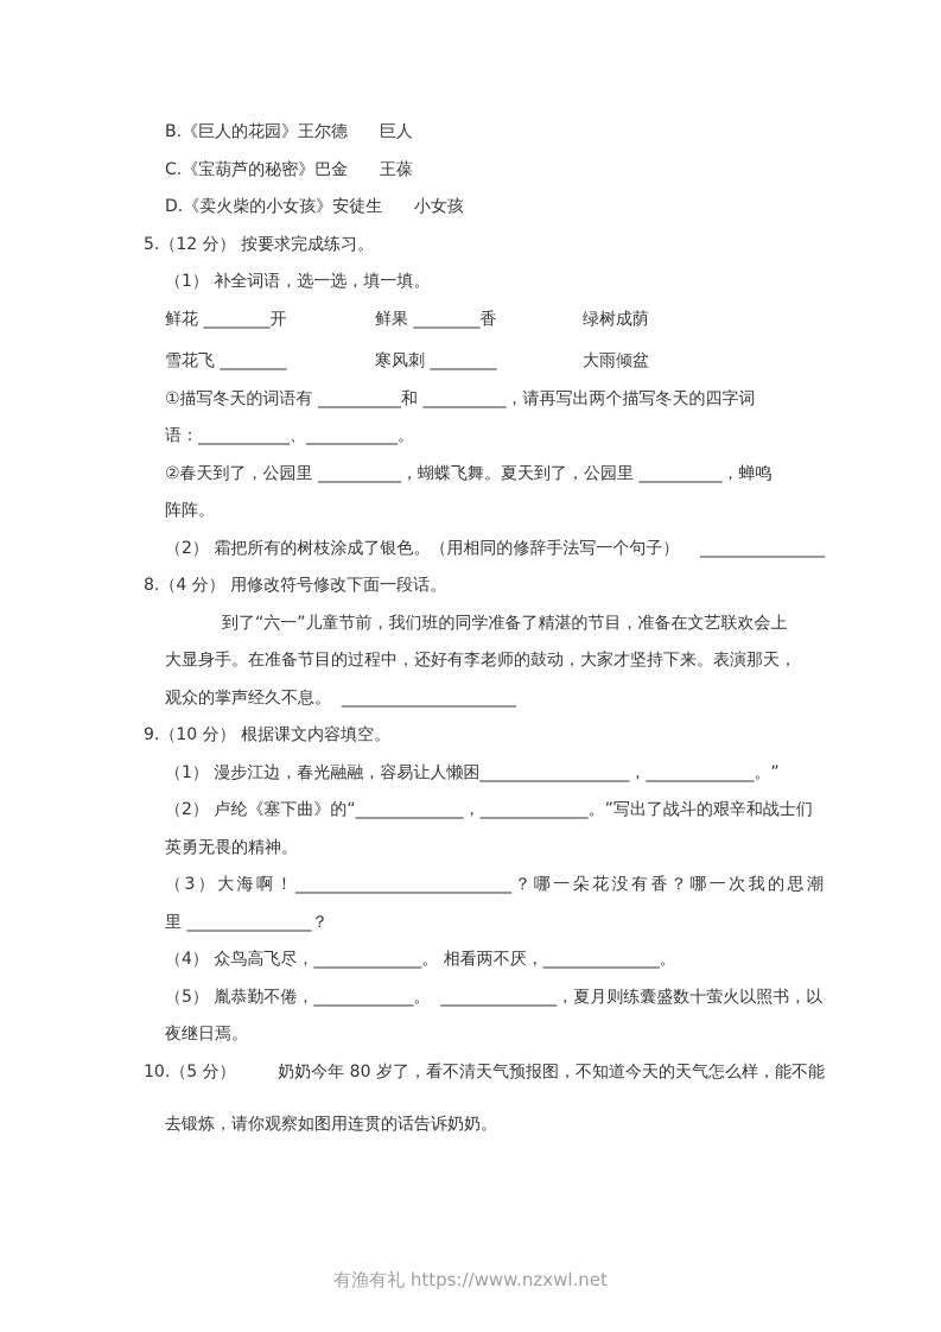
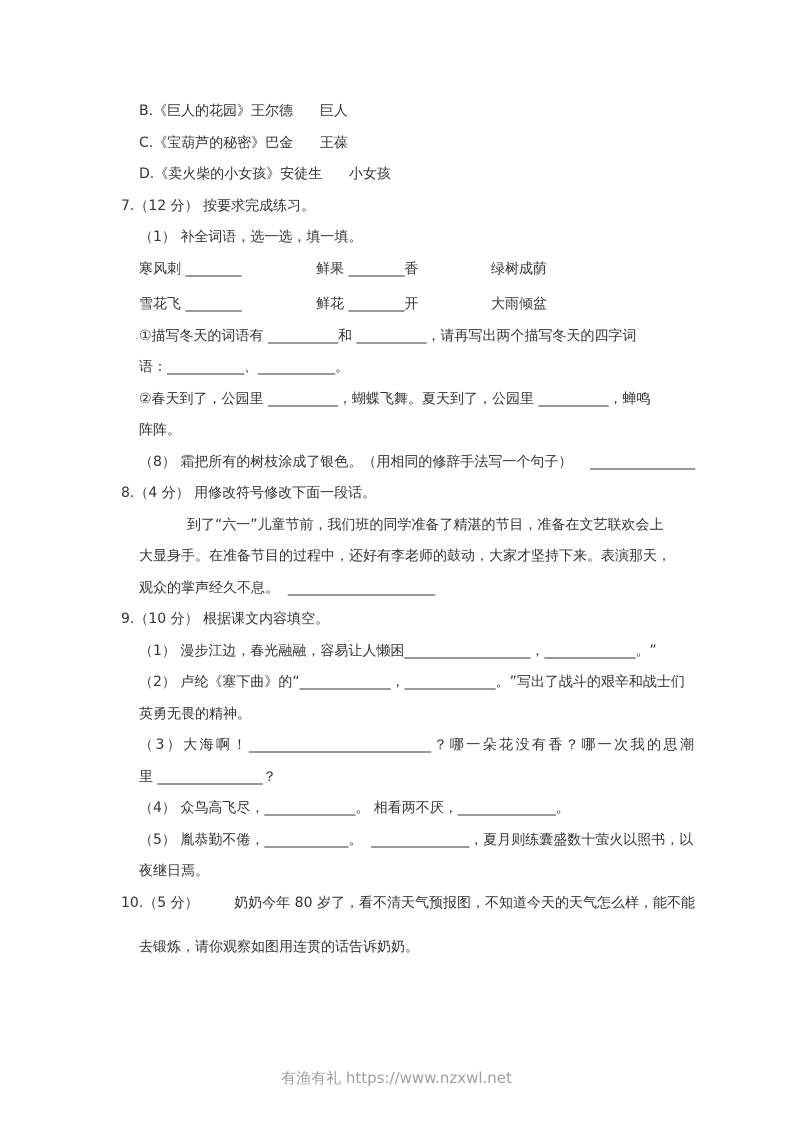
  B.《巨人的花园》王尔德 巨人
  C.《宝葫芦的秘密》巴金 王葆
  D.《卖火柴的小女孩》安徒生 小女孩
- 5.（12 分） 按要求完成练习。
+ 7.（12 分） 按要求完成练习。
  （1） 补全词语，选一选，填一填。
- 鲜花 ________开
+ 寒风刺 ________
  鲜果 ________香
  绿树成荫
  雪花飞 ________
- 寒风刺 ________
+ 鲜花 ________开
  大雨倾盆
  ①描写冬天的词语有 __________和 __________，请再写出两个描写冬天的四字词
  语：___________、___________。
  ②春天到了，公园里 __________，蝴蝶飞舞。夏天到了，公园里 __________，蝉鸣
  阵阵。
- （2） 霜把所有的树枝涂成了银色。（用相同的修辞手法写一个句子） _______________
+ （8） 霜把所有的树枝涂成了银色。（用相同的修辞手法写一个句子） _______________
  8.（4 分） 用修改符号修改下面一段话。
  到了“六一”儿童节前，我们班的同学准备了精湛的节目，准备在文艺联欢会上
  大显身手。在准备节目的过程中，还好有李老师的鼓动，大家才坚持下来。表演那天，
  观众的掌声经久不息。 _____________________
  9.（10 分） 根据课文内容填空。
  （1） 漫步江边，春光融融，容易让人懒困__________________，_____________。”
  （2） 卢纶《塞下曲》的“_____________，_____________。”写出了战斗的艰辛和战士们
  英勇无畏的精神。
  （3）大海啊！__________________________？哪一朵花没有香？哪一次我的思潮
  里 _______________？
  （4） 众鸟高飞尽，_____________。 相看两不厌，______________。
  （5） 胤恭勤不倦，____________。 ______________，夏月则练囊盛数十萤火以照书，以
  夜继日焉。
  10.（5 分） 奶奶今年 80 岁了，看不清天气预报图，不知道今天的天气怎么样，能不能
  去锻炼，请你观察如图用连贯的话告诉奶奶。
  有渔有礼 https://www.nzxwl.net
